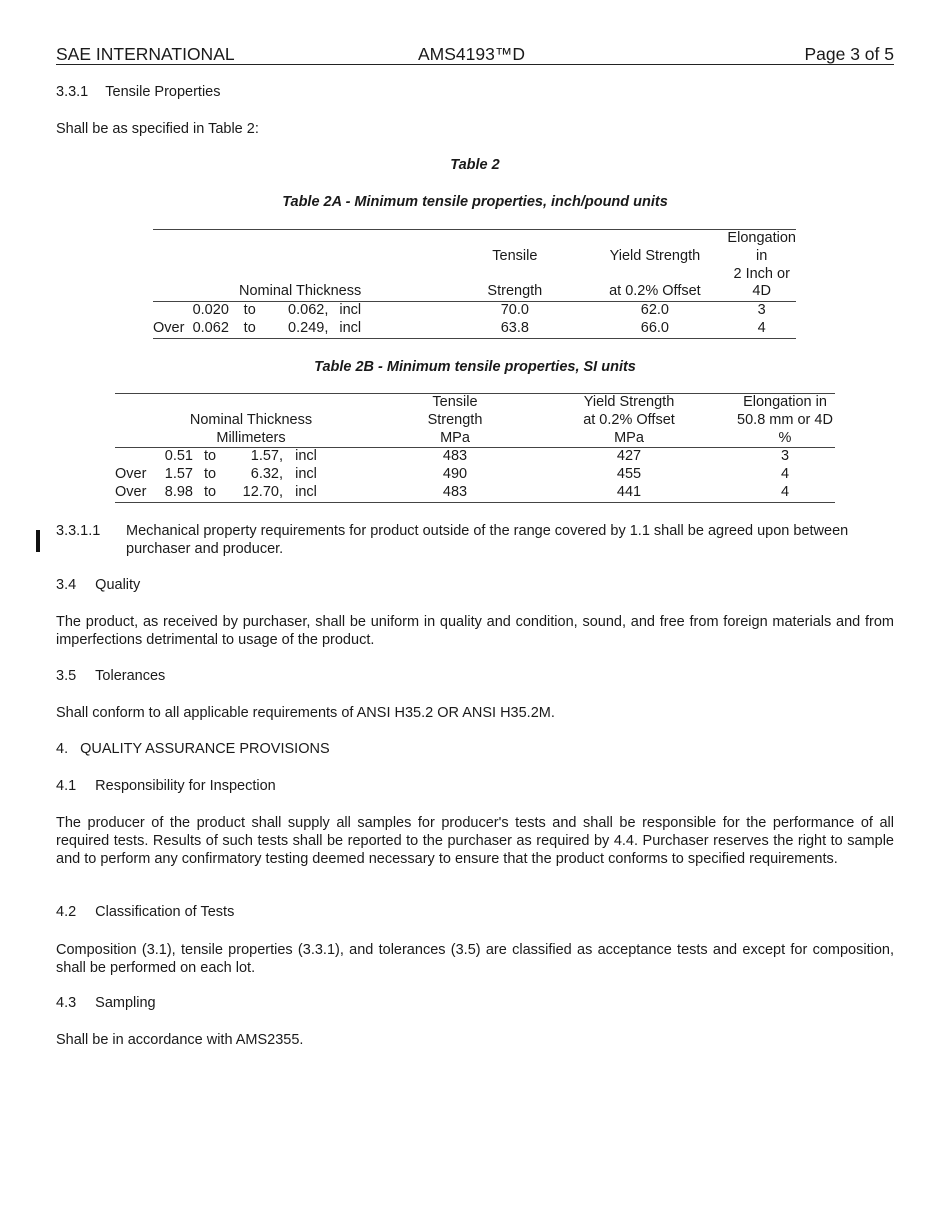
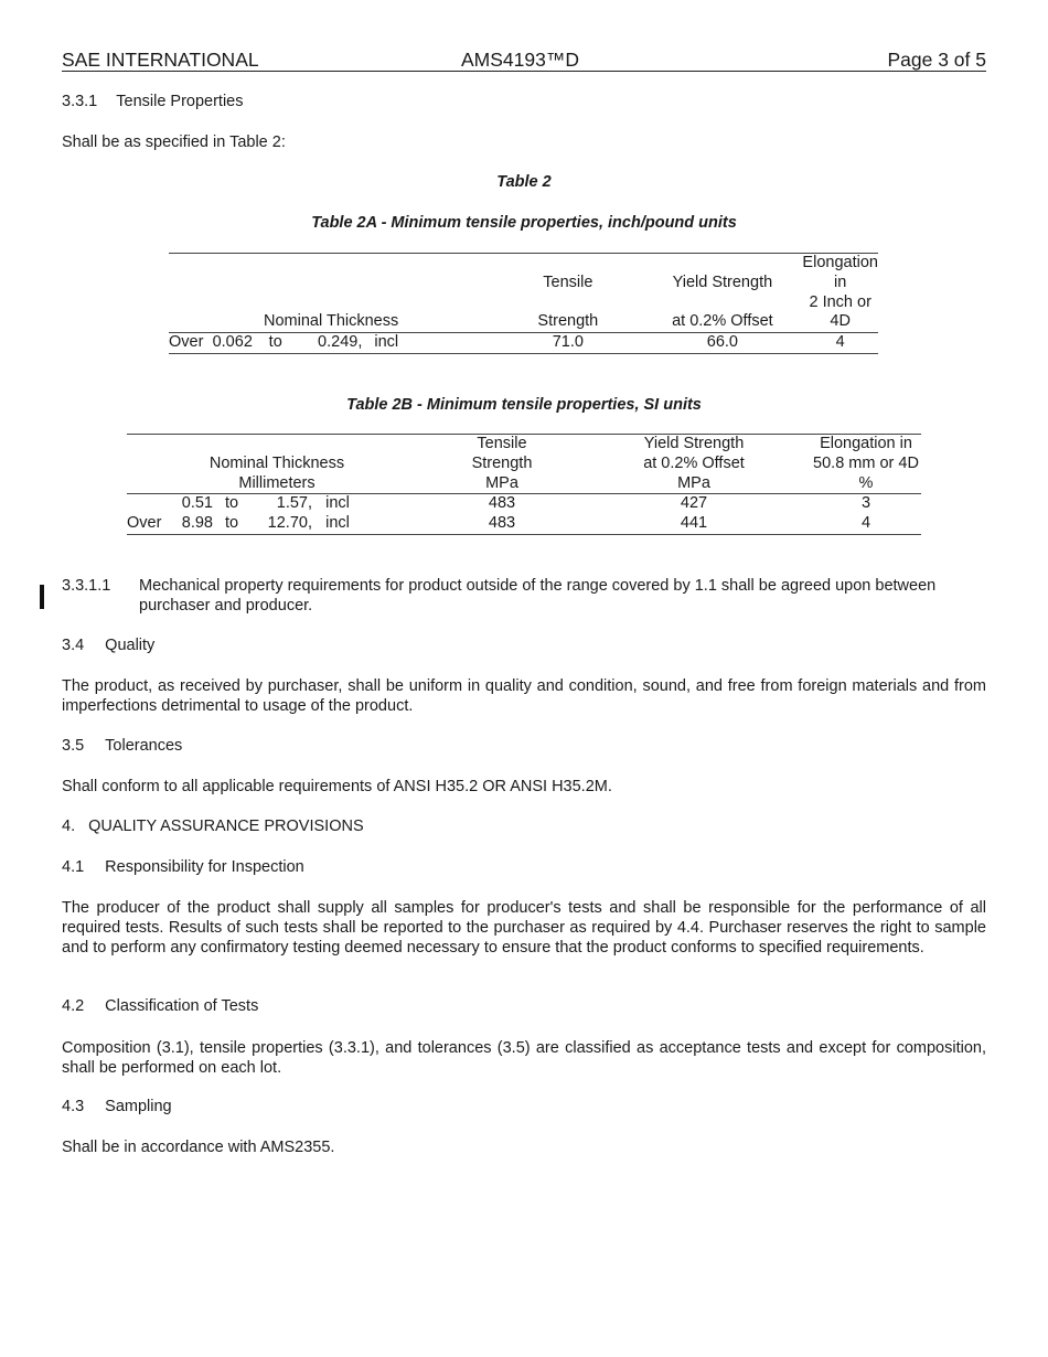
  SAE INTERNATIONAL
  AMS4193™D
  Page 3 of 5
  3.3.1 Tensile Properties
  Shall be as specified in Table 2:
  Table 2
  Table 2A - Minimum tensile properties, inch/pound units
  	Tensile	Yield Strength	Elongation in
  Nominal Thickness	Strength	at 0.2% Offset	2 Inch or 4D
- 	0.020	to	0.062,	incl		70.0	62.0	3
- Over	0.062	to	0.249,	incl		63.8	66.0	4
+ Over	0.062	to	0.249,	incl		71.0	66.0	4
  Table 2B - Minimum tensile properties, SI units
  	Tensile	Yield Strength	Elongation in
  Nominal Thickness	Strength	at 0.2% Offset	50.8 mm or 4D
  Millimeters	MPa	MPa	%
  	0.51	to	1.57,	incl		483	427	3
- Over	1.57	to	6.32,	incl		490	455	4
  Over	8.98	to	12.70,	incl		483	441	4
  3.3.1.1
  Mechanical property requirements for product outside of the range covered by 1.1 shall be agreed upon between
  purchaser and producer.
  3.4 Quality
  The product, as received by purchaser, shall be uniform in quality and condition, sound, and free from foreign materials and from imperfections detrimental to usage of the product.
  3.5 Tolerances
  Shall conform to all applicable requirements of ANSI H35.2 OR ANSI H35.2M.
  4. QUALITY ASSURANCE PROVISIONS
  4.1 Responsibility for Inspection
  The producer of the product shall supply all samples for producer's tests and shall be responsible for the performance of all required tests. Results of such tests shall be reported to the purchaser as required by 4.4. Purchaser reserves the right to sample and to perform any confirmatory testing deemed necessary to ensure that the product conforms to specified requirements.
  4.2 Classification of Tests
  Composition (3.1), tensile properties (3.3.1), and tolerances (3.5) are classified as acceptance tests and except for composition, shall be performed on each lot.
  4.3 Sampling
  Shall be in accordance with AMS2355.
